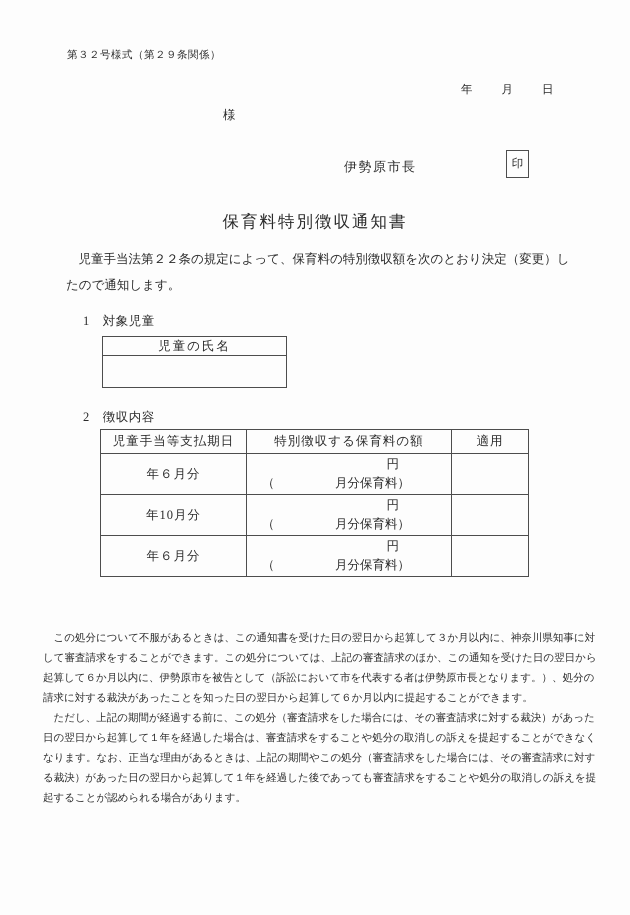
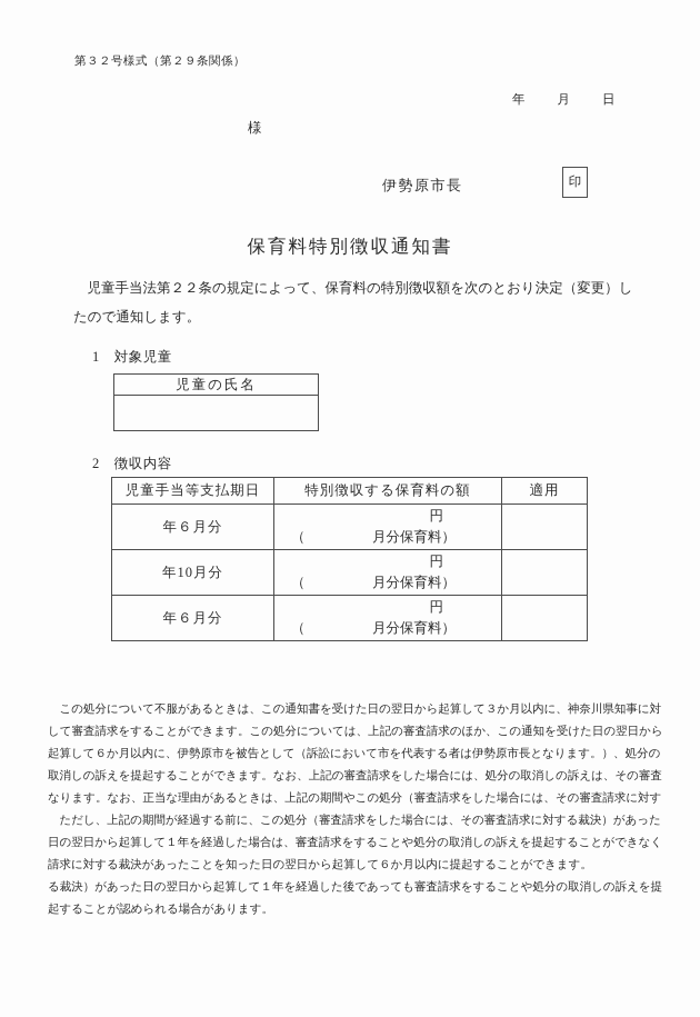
  第３２号様式（第２９条関係）
  年
  月
  日
  様
  伊勢原市長
  印
  保育料特別徴収通知書
  児童手当法第２２条の規定によって、保育料の特別徴収額を次のとおり決定（変更）し
  たので通知します。
  1 対象児童
  児童の氏名
  2 徴収内容
  児童手当等支払期日	特別徴収する保育料の額	適用
  年６月分	円 （ 月分保育料）
  年10月分	円 （ 月分保育料）
  年６月分	円 （ 月分保育料）
  この処分について不服があるときは、この通知書を受けた日の翌日から起算して３か月以内に、神奈川県知事に対
  して審査請求をすることができます。この処分については、上記の審査請求のほか、この通知を受けた日の翌日から
  起算して６か月以内に、伊勢原市を被告として（訴訟において市を代表する者は伊勢原市長となります。）、処分の
+ 取消しの訴えを提起することができます。なお、上記の審査請求をした場合には、処分の取消しの訴えは、その審査
- 請求に対する裁決があったことを知った日の翌日から起算して６か月以内に提起することができます。
+ なります。なお、正当な理由があるときは、上記の期間やこの処分（審査請求をした場合には、その審査請求に対す
  ただし、上記の期間が経過する前に、この処分（審査請求をした場合には、その審査請求に対する裁決）があった
  日の翌日から起算して１年を経過した場合は、審査請求をすることや処分の取消しの訴えを提起することができなく
- なります。なお、正当な理由があるときは、上記の期間やこの処分（審査請求をした場合には、その審査請求に対す
+ 請求に対する裁決があったことを知った日の翌日から起算して６か月以内に提起することができます。
  る裁決）があった日の翌日から起算して１年を経過した後であっても審査請求をすることや処分の取消しの訴えを提
  起することが認められる場合があります。
